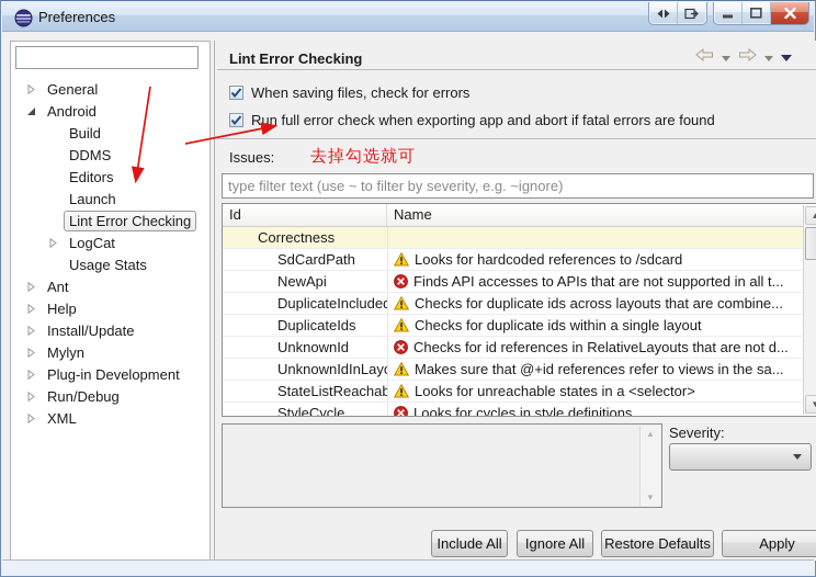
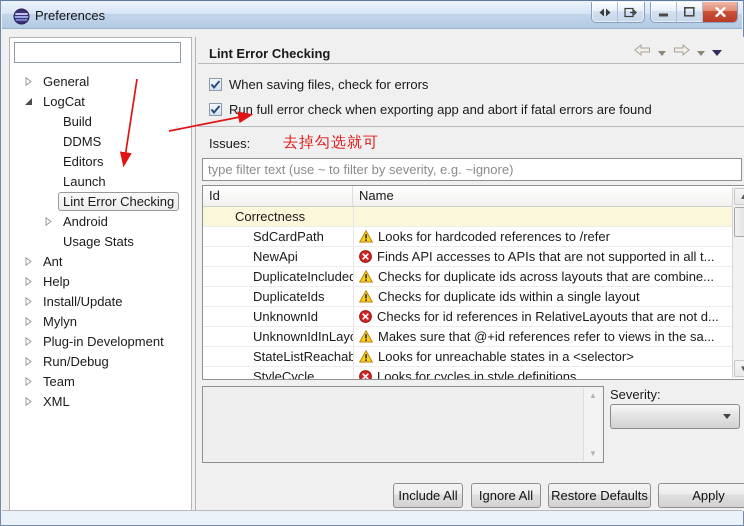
  Preferences
  General
- Android
+ LogCat
  Build
  DDMS
  Editors
  Launch
  Lint Error Checking
- LogCat
+ Android
  Usage Stats
  Ant
  Help
  Install/Update
  Mylyn
  Plug-in Development
  Run/Debug
+ Team
  XML
  Lint Error Checking
  When saving files, check for errors
  Run full error check when exporting app and abort if fatal errors are found
  Issues:
  去掉勾选就可
  type filter text (use ~ to filter by severity, e.g. ~ignore)
  Id
  Name
  Correctness
  SdCardPath
- Looks for hardcoded references to /sdcard
+ Looks for hardcoded references to /refer
  NewApi
  Finds API accesses to APIs that are not supported in all t...
  DuplicateIncluded
  Checks for duplicate ids across layouts that are combine...
  DuplicateIds
  Checks for duplicate ids within a single layout
  UnknownId
  Checks for id references in RelativeLayouts that are not d...
  UnknownIdInLay
  Makes sure that @+id references refer to views in the sa...
  StateListReachab
  Looks for unreachable states in a <selector>
  StyleCycle
  Looks for cycles in style definitions
  ▲
  ▼
  ▲
  ▼
  Severity:
  Include All
  Ignore All
  Restore Defaults
  Apply
